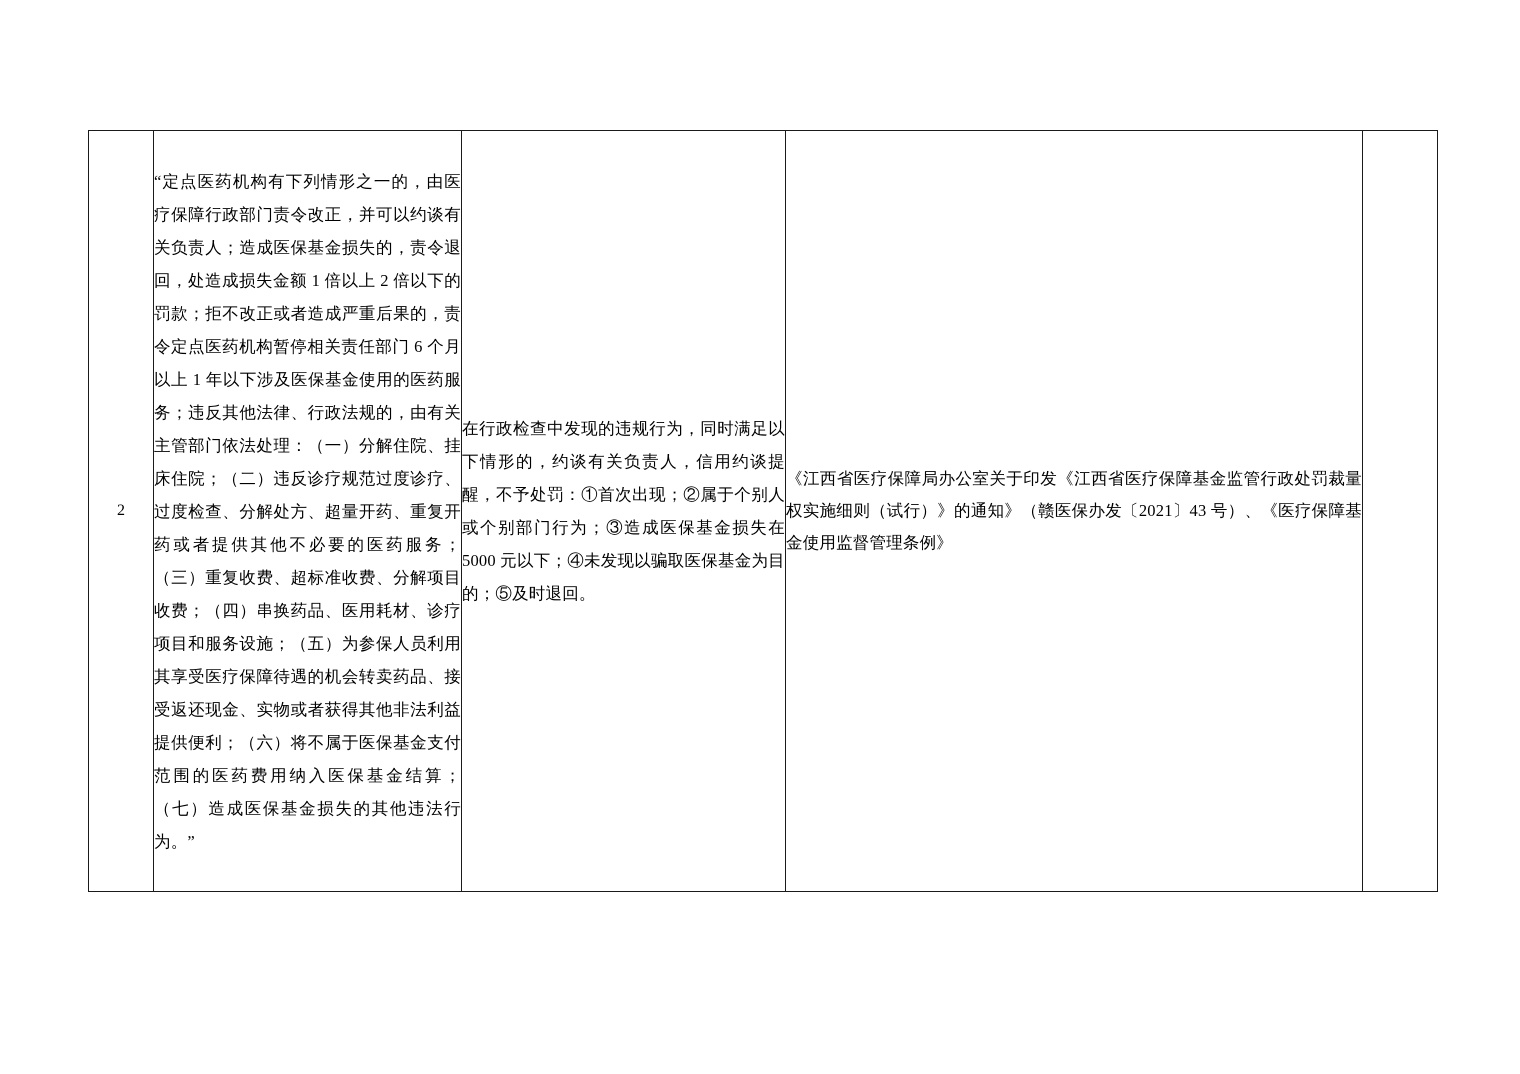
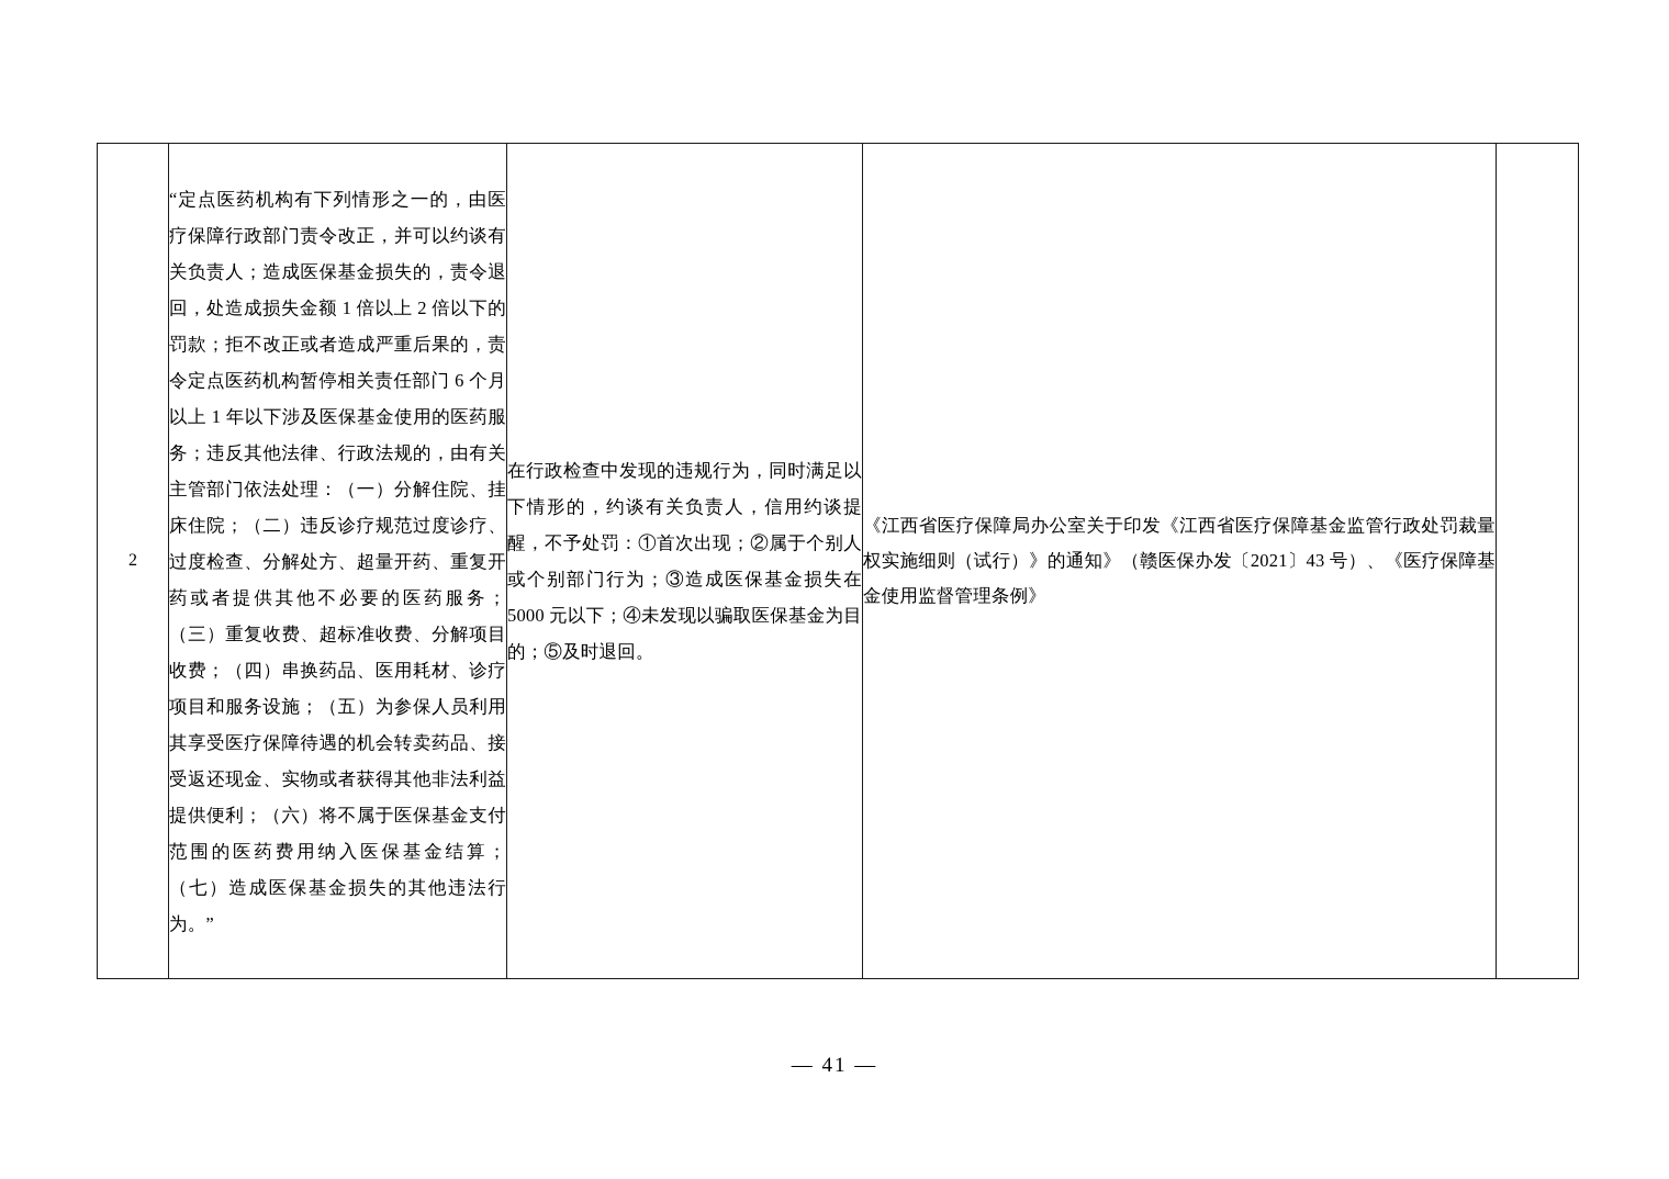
  2	“定点医药机构有下列情形之一的，由医疗保障行政部门责令改正，并可以约谈有关负责人；造成医保基金损失的，责令退回，处造成损失金额 1 倍以上 2 倍以下的罚款；拒不改正或者造成严重后果的，责令定点医药机构暂停相关责任部门 6 个月以上 1 年以下涉及医保基金使用的医药服务；违反其他法律、行政法规的，由有关主管部门依法处理：（一）分解住院、挂床住院；（二）违反诊疗规范过度诊疗、过度检查、分解处方、超量开药、重复开药或者提供其他不必要的医药服务；（三）重复收费、超标准收费、分解项目收费；（四）串换药品、医用耗材、诊疗项目和服务设施；（五）为参保人员利用其享受医疗保障待遇的机会转卖药品、接受返还现金、实物或者获得其他非法利益提供便利；（六）将不属于医保基金支付范围的医药费用纳入医保基金结算；（七）造成医保基金损失的其他违法行为。”	在行政检查中发现的违规行为，同时满足以下情形的，约谈有关负责人，信用约谈提醒，不予处罚：①首次出现；②属于个别人或个别部门行为；③造成医保基金损失在 5000 元以下；④未发现以骗取医保基金为目的；⑤及时退回。	《江西省医疗保障局办公室关于印发《江西省医疗保障基金监管行政处罚裁量权实施细则（试行）》的通知》（赣医保办发〔2021〕43 号）、《医疗保障基金使用监督管理条例》
+ — 41 —
